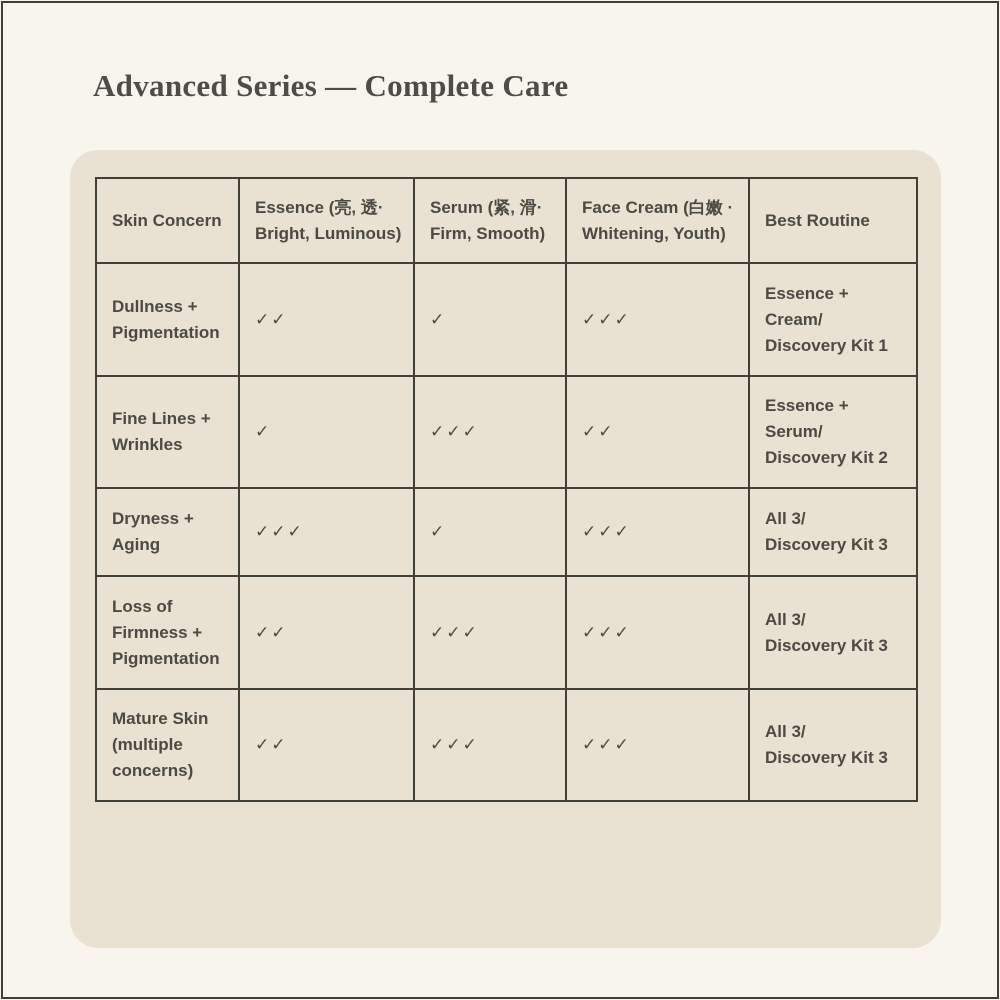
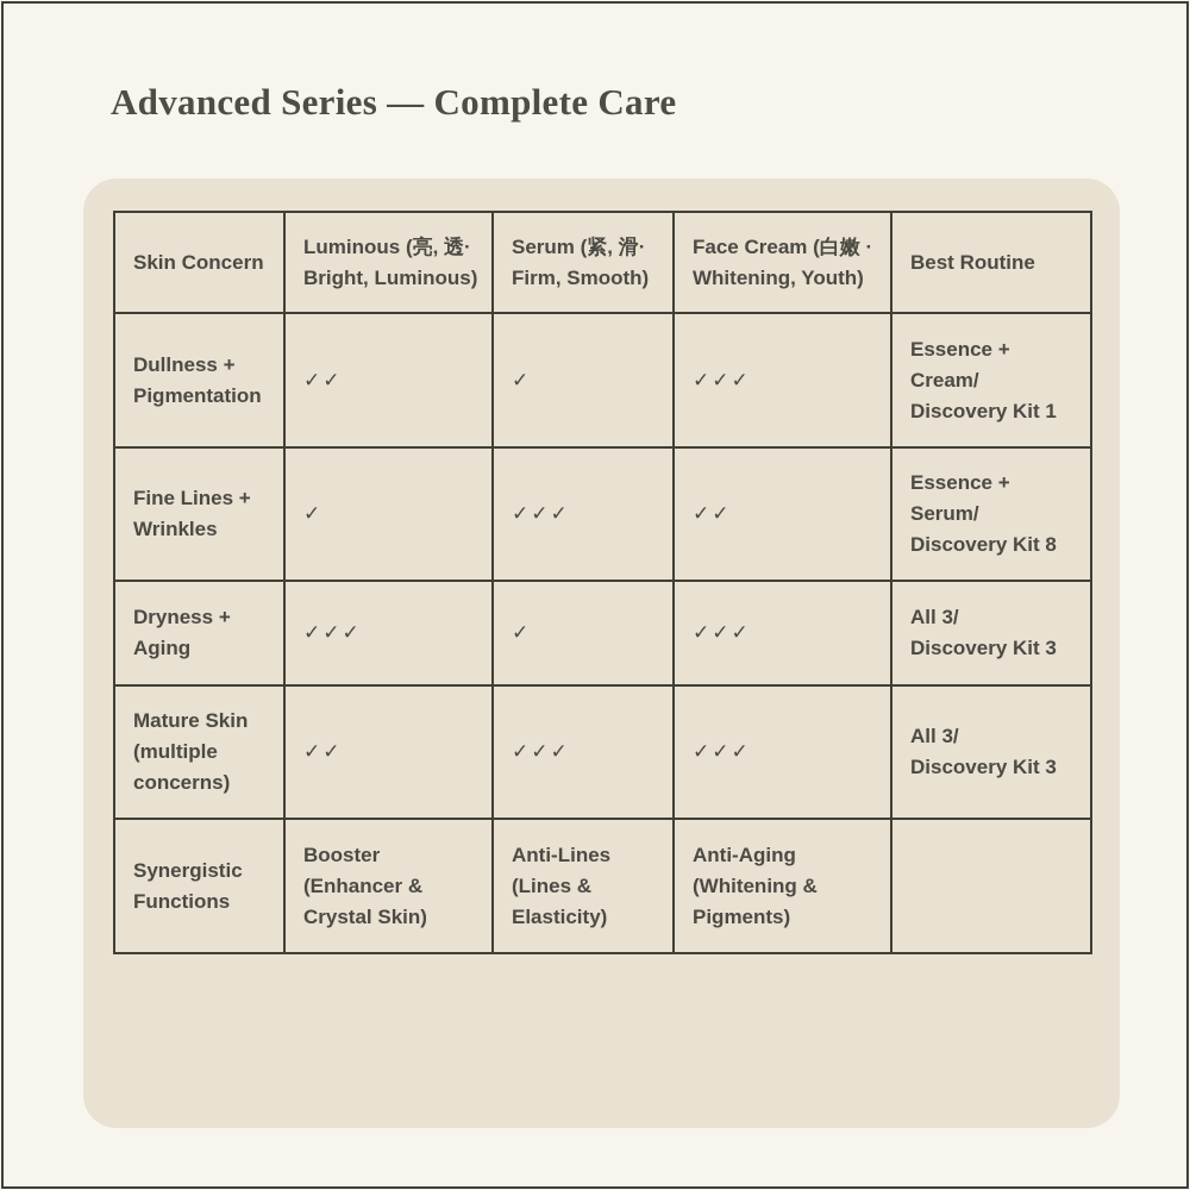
  Advanced Series — Complete Care
- Skin Concern	Essence (亮, 透· Bright, Luminous)	Serum (紧, 滑· Firm, Smooth)	Face Cream (白嫩 · Whitening, Youth)	Best Routine
+ Skin Concern	Luminous (亮, 透· Bright, Luminous)	Serum (紧, 滑· Firm, Smooth)	Face Cream (白嫩 · Whitening, Youth)	Best Routine
  Dullness + Pigmentation	✓✓	✓	✓✓✓	Essence + Cream/ Discovery Kit 1
- Fine Lines + Wrinkles	✓	✓✓✓	✓✓	Essence + Serum/ Discovery Kit 2
+ Fine Lines + Wrinkles	✓	✓✓✓	✓✓	Essence + Serum/ Discovery Kit 8
  Dryness + Aging	✓✓✓	✓	✓✓✓	All 3/ Discovery Kit 3
- Loss of Firmness + Pigmentation	✓✓	✓✓✓	✓✓✓	All 3/ Discovery Kit 3
  Mature Skin (multiple concerns)	✓✓	✓✓✓	✓✓✓	All 3/ Discovery Kit 3
+ Synergistic Functions	Booster (Enhancer & Crystal Skin)	Anti-Lines (Lines & Elasticity)	Anti-Aging (Whitening & Pigments)
